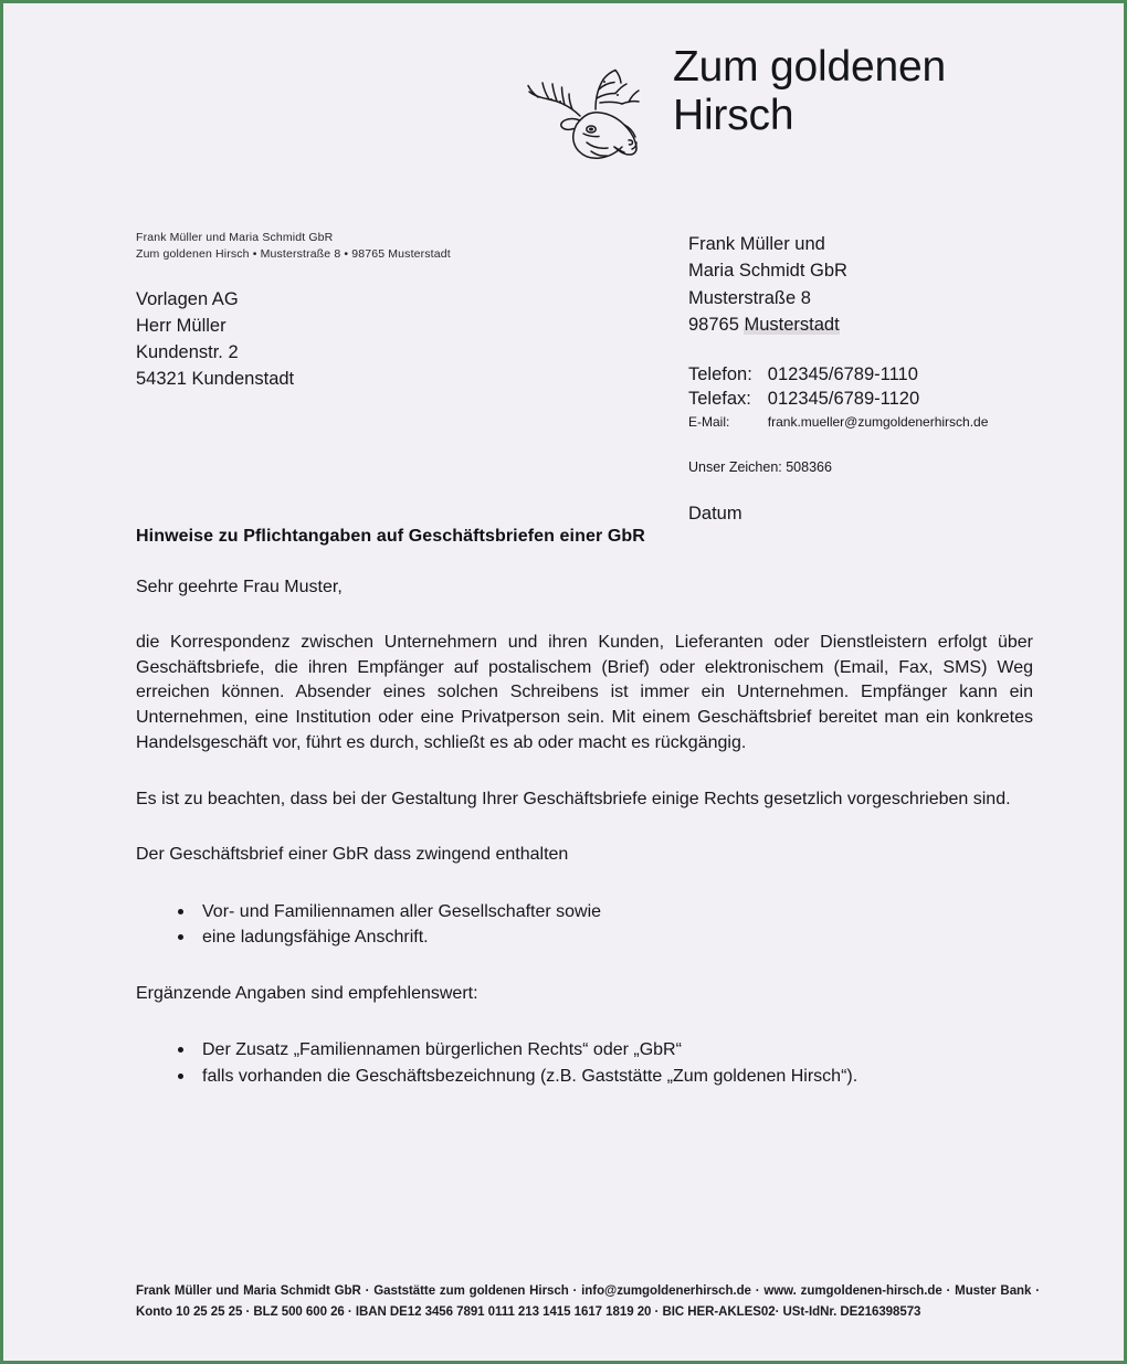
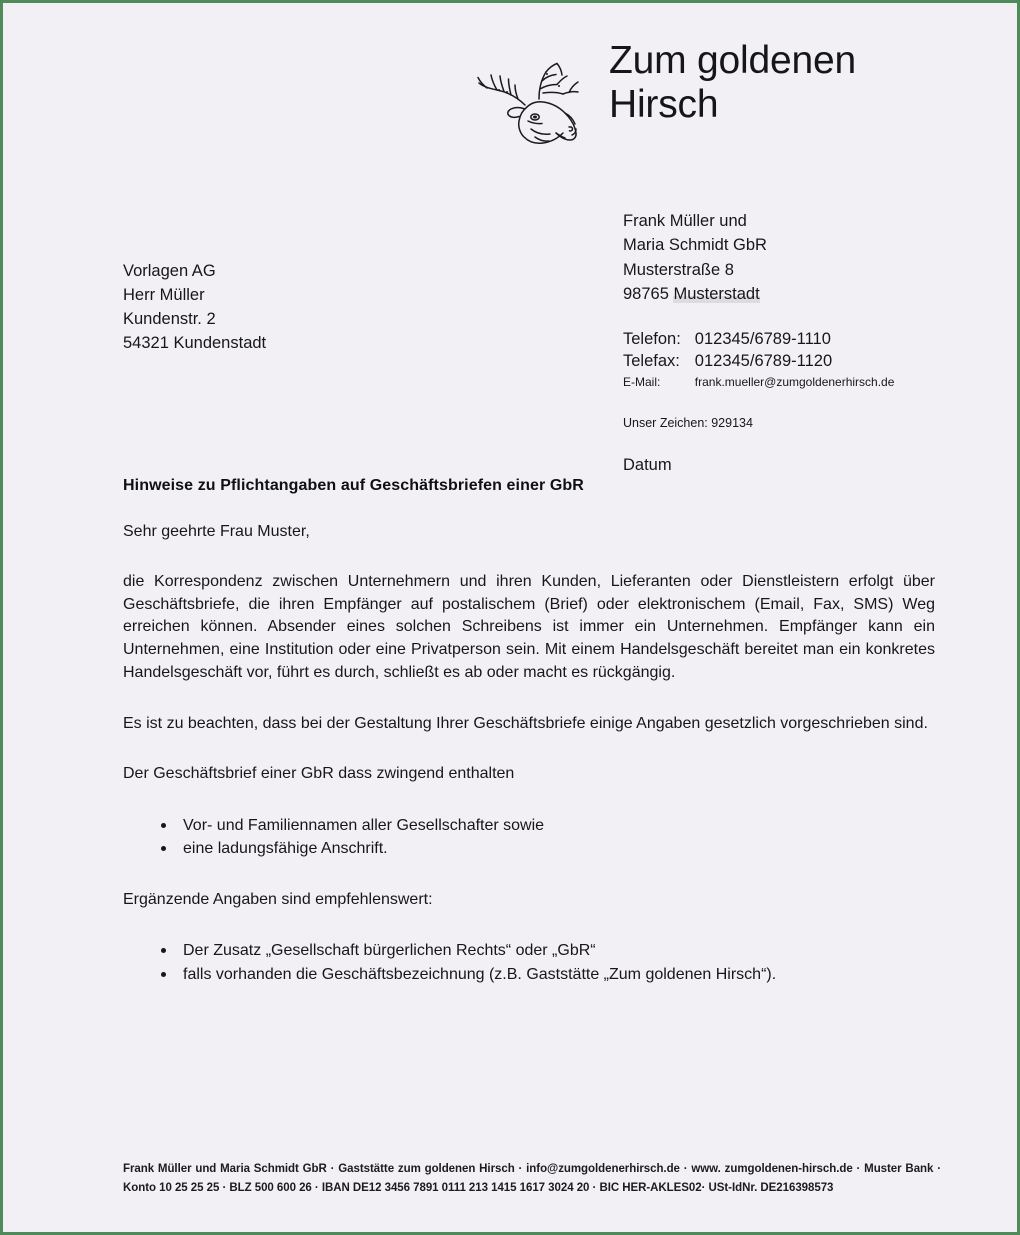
  Zum goldenen
  Hirsch
- Frank Müller und Maria Schmidt GbR
- Zum goldenen Hirsch • Musterstraße 8 • 98765 Musterstadt
  Vorlagen AG
  Herr Müller
  Kundenstr. 2
  54321 Kundenstadt
  Frank Müller und
  Maria Schmidt GbR
  Musterstraße 8
  98765 Musterstadt
  Telefon:	012345/6789-1110
  Telefax:	012345/6789-1120
  E-Mail:	frank.mueller@zumgoldenerhirsch.de
- Unser Zeichen: 508366
+ Unser Zeichen: 929134
  Datum
  Hinweise zu Pflichtangaben auf Geschäftsbriefen einer GbR
  Sehr geehrte Frau Muster,
- die Korrespondenz zwischen Unternehmern und ihren Kunden, Lieferanten oder Dienstleistern erfolgt über Geschäftsbriefe, die ihren Empfänger auf postalischem (Brief) oder elektronischem (Email, Fax, SMS) Weg erreichen können. Absender eines solchen Schreibens ist immer ein Unternehmen. Empfänger kann ein Unternehmen, eine Institution oder eine Privatperson sein. Mit einem Geschäftsbrief bereitet man ein konkretes Handelsgeschäft vor, führt es durch, schließt es ab oder macht es rückgängig.
+ die Korrespondenz zwischen Unternehmern und ihren Kunden, Lieferanten oder Dienstleistern erfolgt über Geschäftsbriefe, die ihren Empfänger auf postalischem (Brief) oder elektronischem (Email, Fax, SMS) Weg erreichen können. Absender eines solchen Schreibens ist immer ein Unternehmen. Empfänger kann ein Unternehmen, eine Institution oder eine Privatperson sein. Mit einem Handelsgeschäft bereitet man ein konkretes Handelsgeschäft vor, führt es durch, schließt es ab oder macht es rückgängig.
- Es ist zu beachten, dass bei der Gestaltung Ihrer Geschäftsbriefe einige Rechts gesetzlich vorgeschrieben sind.
+ Es ist zu beachten, dass bei der Gestaltung Ihrer Geschäftsbriefe einige Angaben gesetzlich vorgeschrieben sind.
  Der Geschäftsbrief einer GbR dass zwingend enthalten
  Vor- und Familiennamen aller Gesellschafter sowie
  eine ladungsfähige Anschrift.
  Ergänzende Angaben sind empfehlenswert:
- Der Zusatz „Familiennamen bürgerlichen Rechts“ oder „GbR“
+ Der Zusatz „Gesellschaft bürgerlichen Rechts“ oder „GbR“
  falls vorhanden die Geschäftsbezeichnung (z.B. Gaststätte „Zum goldenen Hirsch“).
- Frank Müller und Maria Schmidt GbR · Gaststätte zum goldenen Hirsch · info@zumgoldenerhirsch.de · www. zumgoldenen-hirsch.de · Muster Bank · Konto 10 25 25 25 · BLZ 500 600 26 · IBAN DE12 3456 7891 0111 213 1415 1617 1819 20 · BIC HER-AKLES02· USt-IdNr. DE216398573
+ Frank Müller und Maria Schmidt GbR · Gaststätte zum goldenen Hirsch · info@zumgoldenerhirsch.de · www. zumgoldenen-hirsch.de · Muster Bank · Konto 10 25 25 25 · BLZ 500 600 26 · IBAN DE12 3456 7891 0111 213 1415 1617 3024 20 · BIC HER-AKLES02· USt-IdNr. DE216398573
